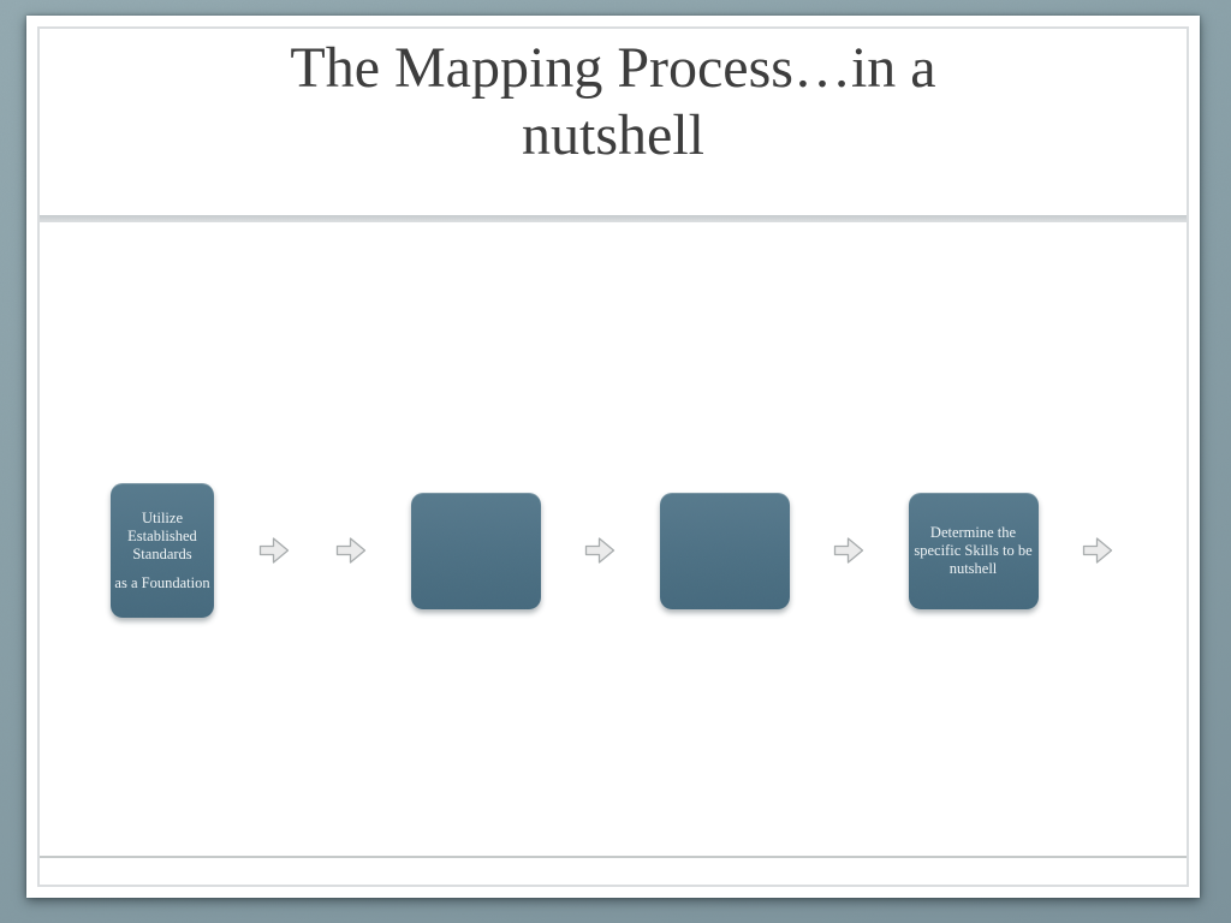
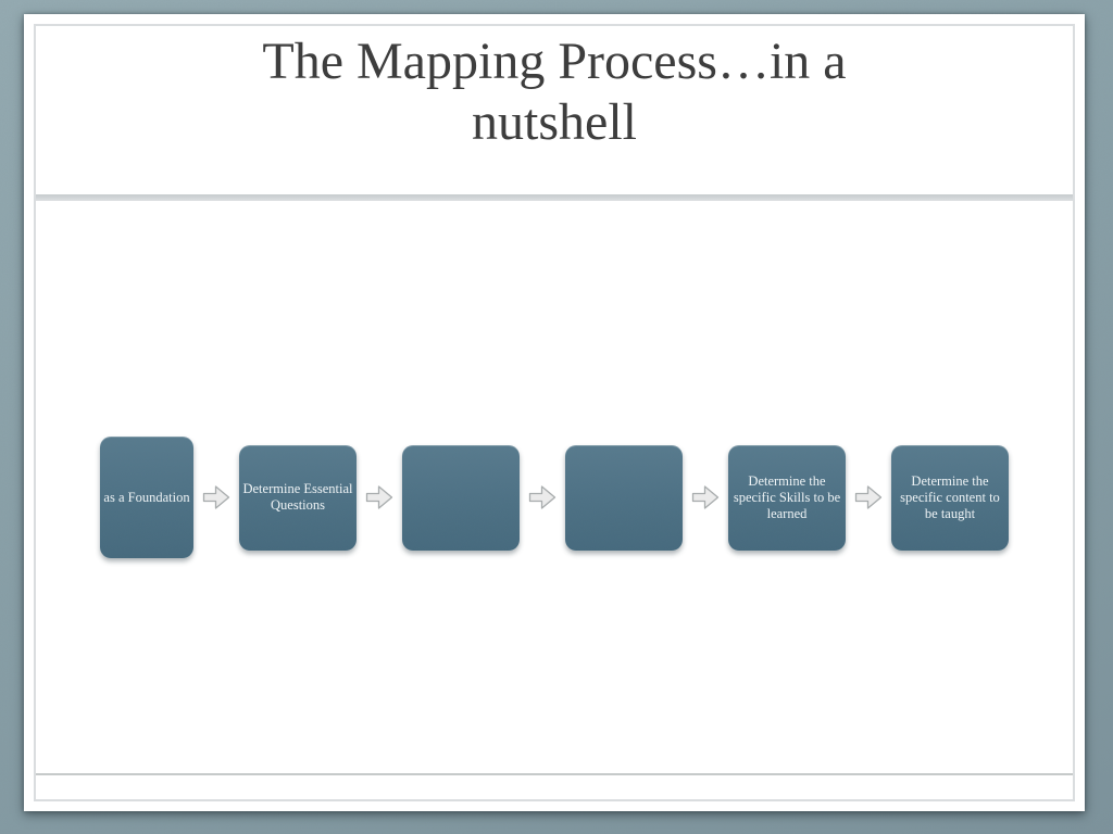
  The Mapping Process…in a
  nutshell
- Utilize Established Standards
  as a Foundation
+ Determine Essential Questions
- Determine the specific Skills to be nutshell
+ Determine the specific Skills to be learned
+ Determine the specific content to be taught
